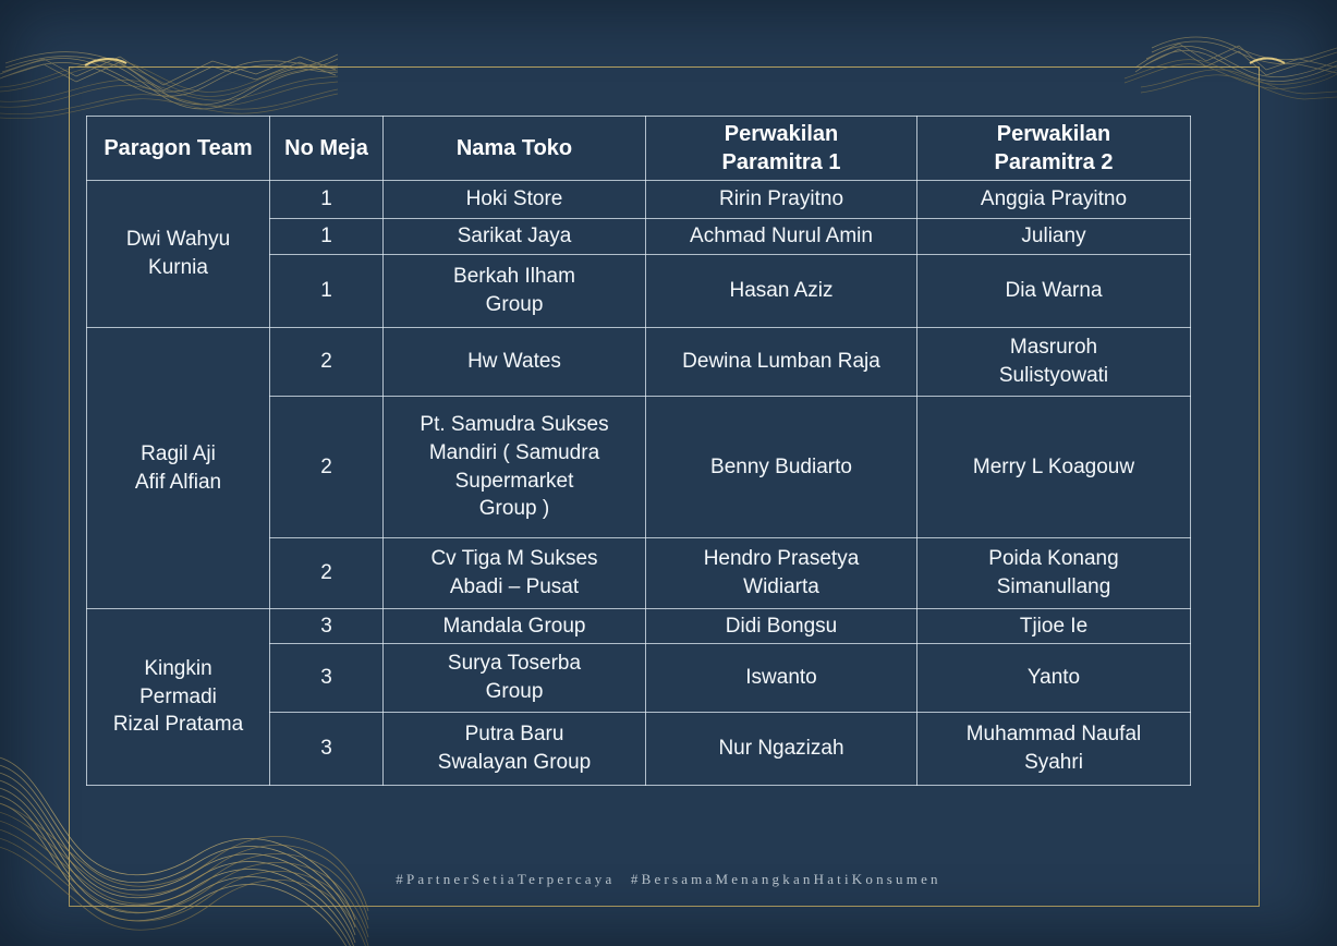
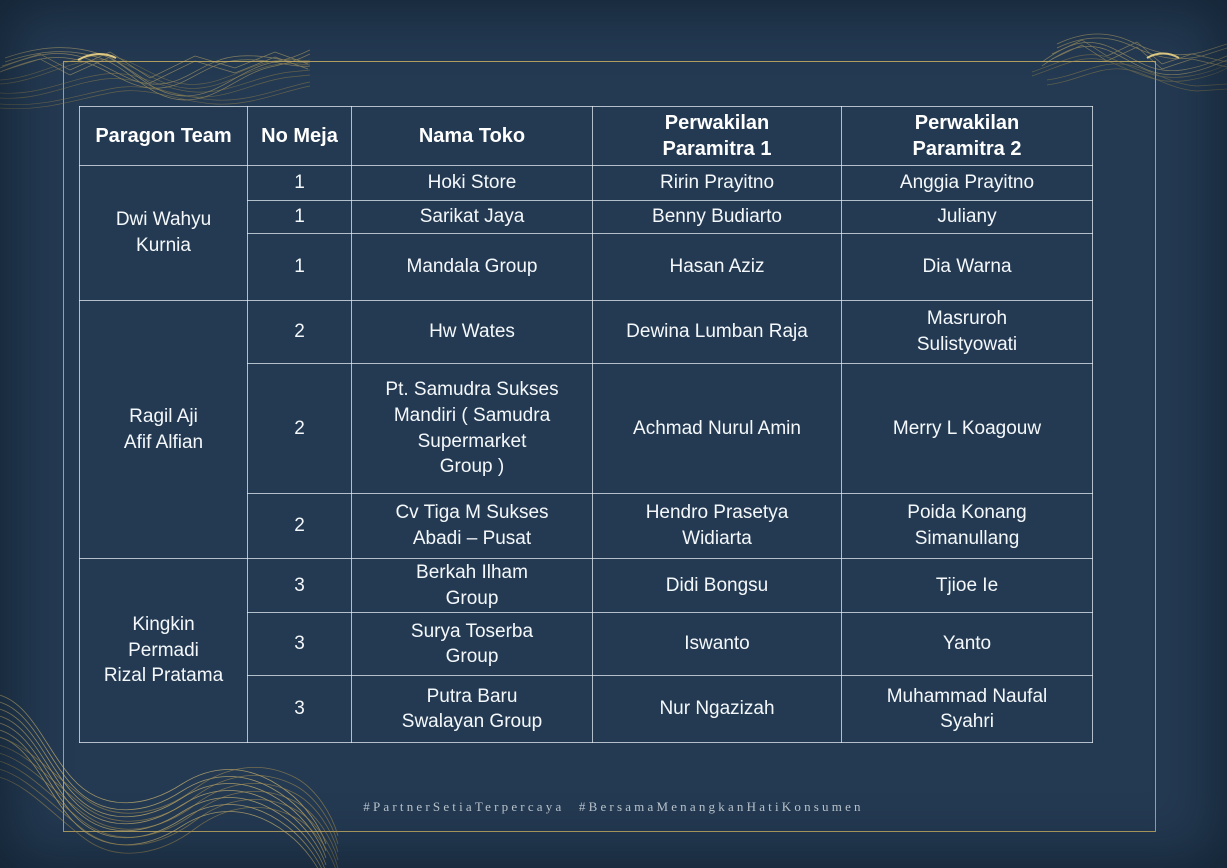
  Paragon Team	No Meja	Nama Toko	Perwakilan Paramitra 1	Perwakilan Paramitra 2
  Dwi Wahyu Kurnia	1	Hoki Store	Ririn Prayitno	Anggia Prayitno
- 1	Sarikat Jaya	Achmad Nurul Amin	Juliany
+ 1	Sarikat Jaya	Benny Budiarto	Juliany
- 1	Berkah Ilham Group	Hasan Aziz	Dia Warna
+ 1	Mandala Group	Hasan Aziz	Dia Warna
  Ragil Aji Afif Alfian	2	Hw Wates	Dewina Lumban Raja	Masruroh Sulistyowati
- 2	Pt. Samudra Sukses Mandiri ( Samudra Supermarket Group )	Benny Budiarto	Merry L Koagouw
+ 2	Pt. Samudra Sukses Mandiri ( Samudra Supermarket Group )	Achmad Nurul Amin	Merry L Koagouw
  2	Cv Tiga M Sukses Abadi – Pusat	Hendro Prasetya Widiarta	Poida Konang Simanullang
- Kingkin Permadi Rizal Pratama	3	Mandala Group	Didi Bongsu	Tjioe Ie
+ Kingkin Permadi Rizal Pratama	3	Berkah Ilham Group	Didi Bongsu	Tjioe Ie
  3	Surya Toserba Group	Iswanto	Yanto
  3	Putra Baru Swalayan Group	Nur Ngazizah	Muhammad Naufal Syahri
  #PartnerSetiaTerpercaya #BersamaMenangkanHatiKonsumen
